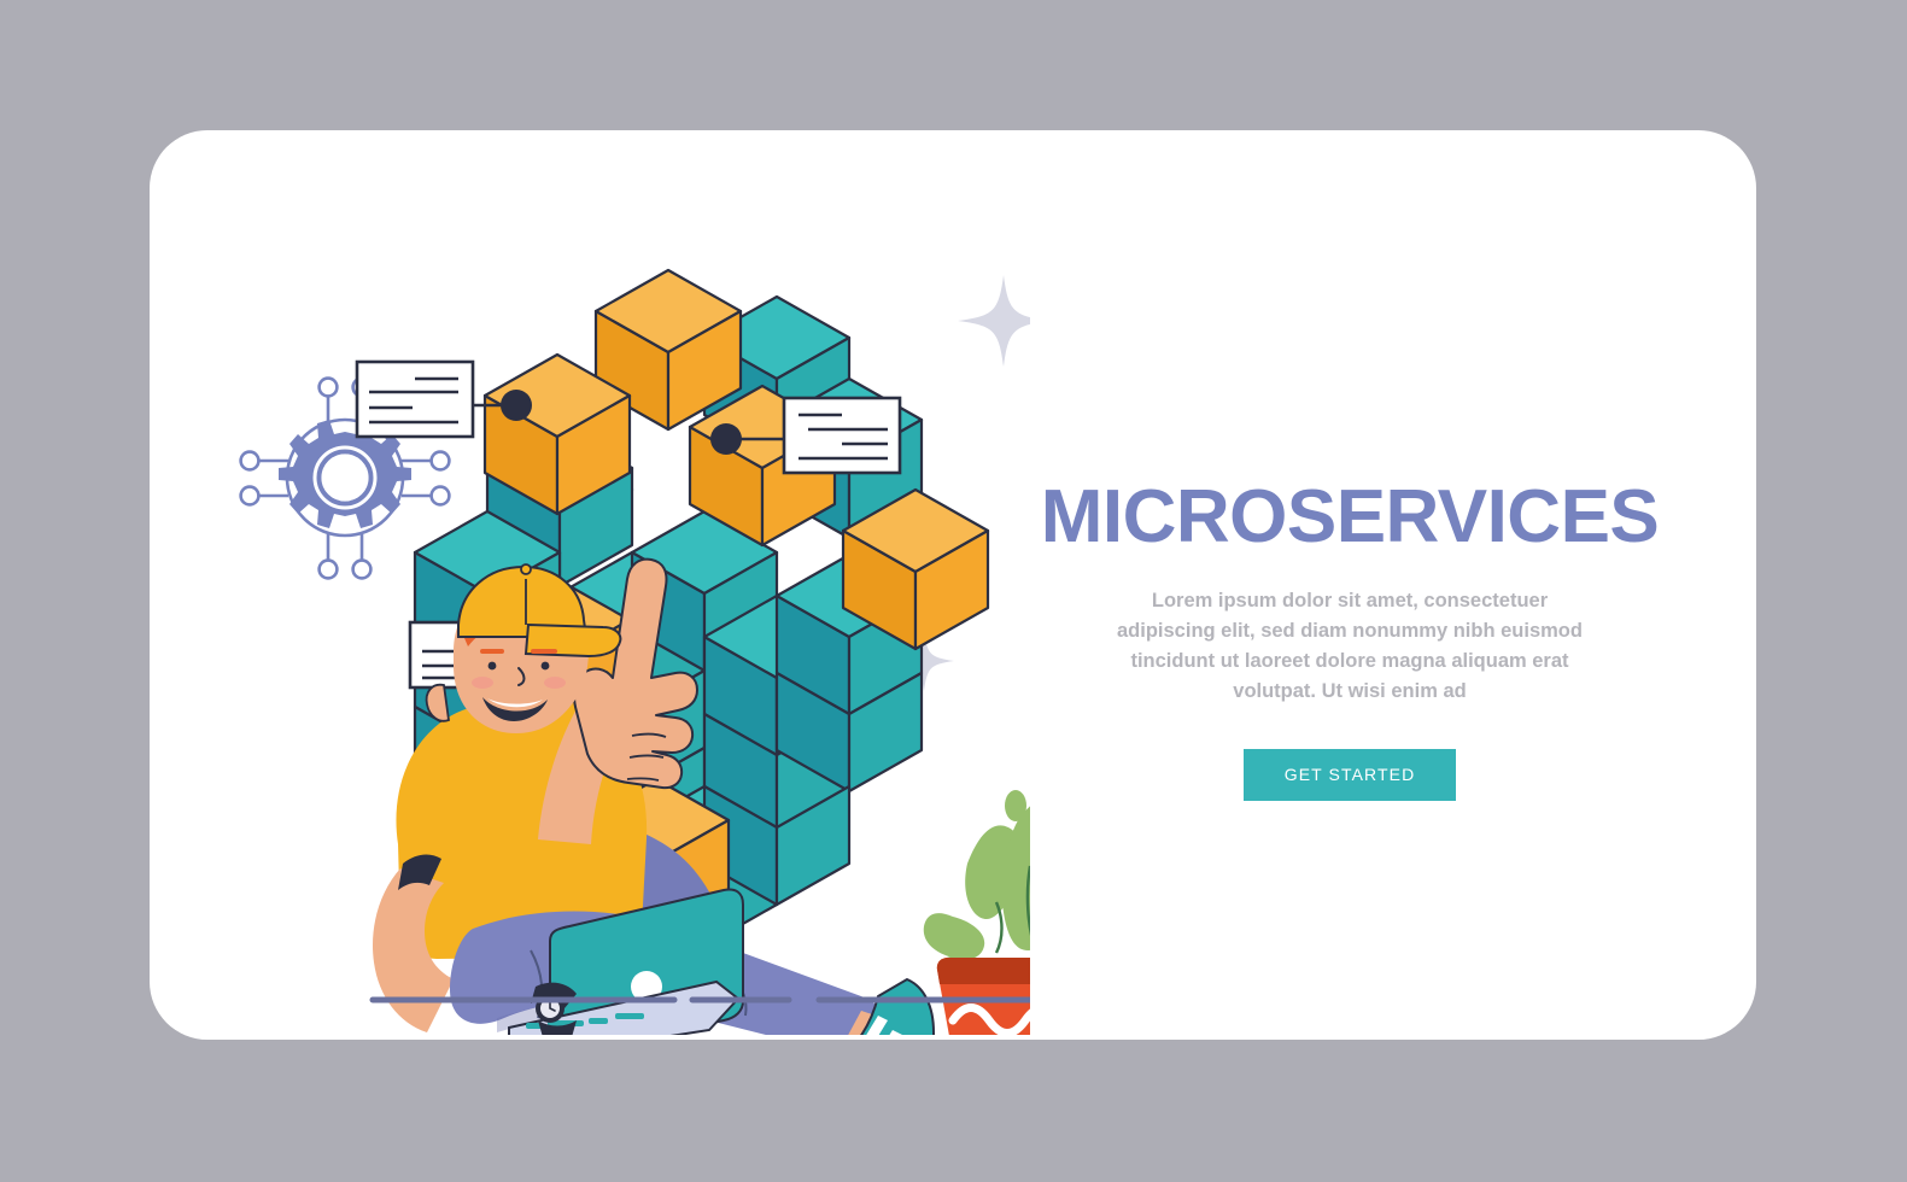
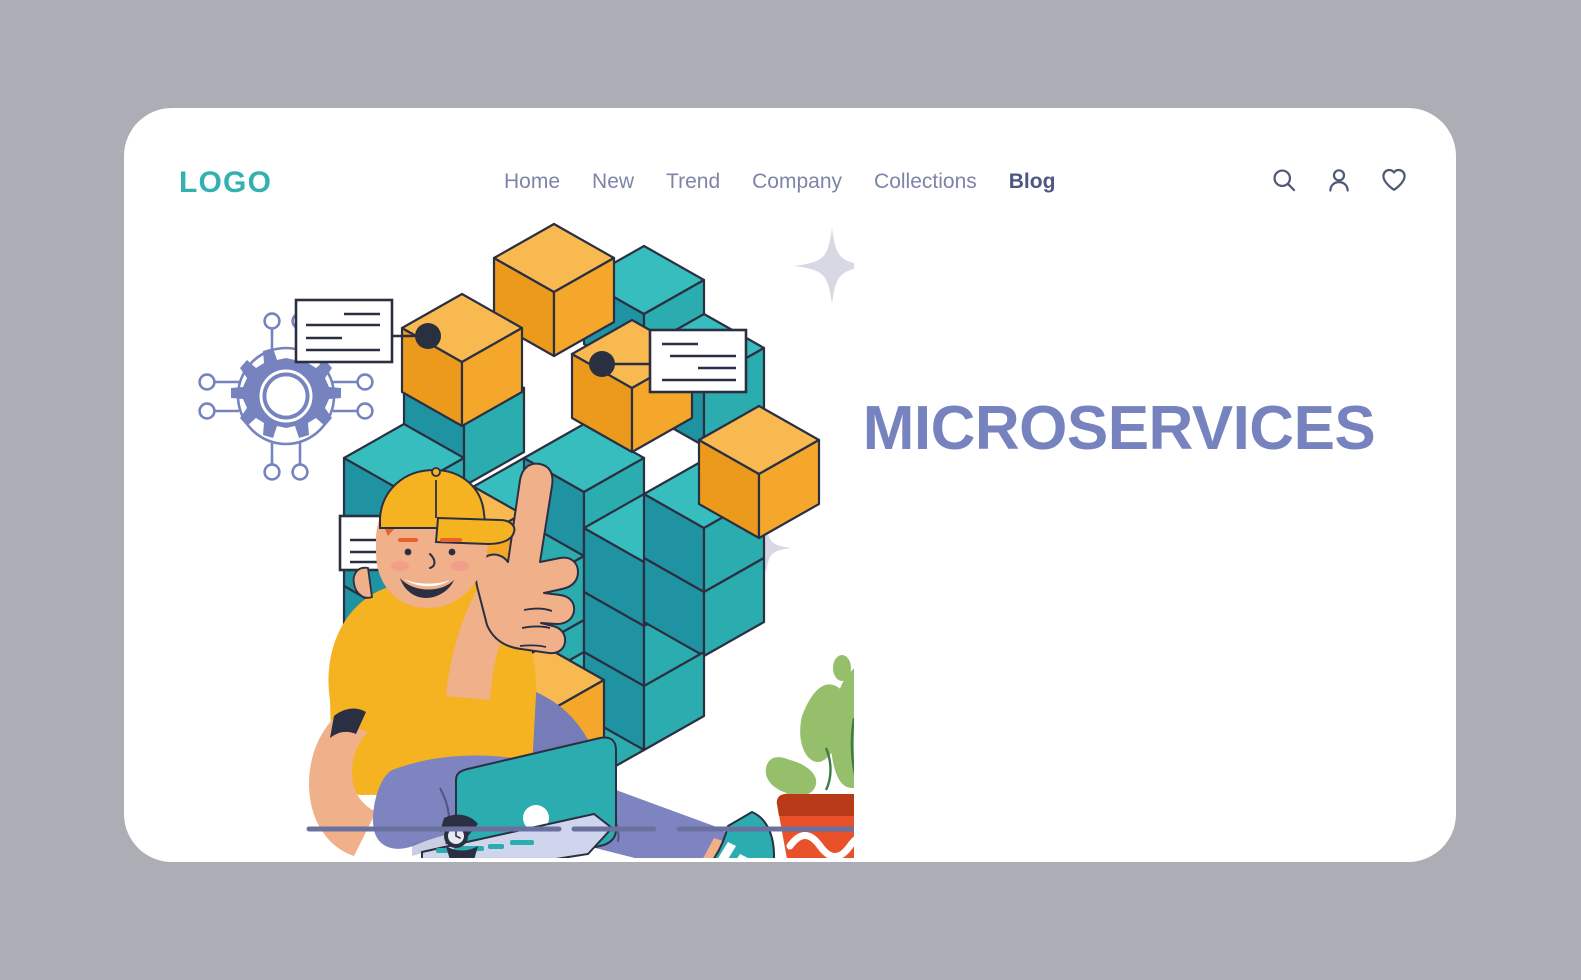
+ LOGO
+ Home
+ New
+ Trend
+ Company
+ Collections
+ Blog
  MICROSERVICES
- Lorem ipsum dolor sit amet, consectetuer adipiscing elit, sed diam nonummy nibh euismod tincidunt ut laoreet dolore magna aliquam erat volutpat. Ut wisi enim ad
- GET STARTED
